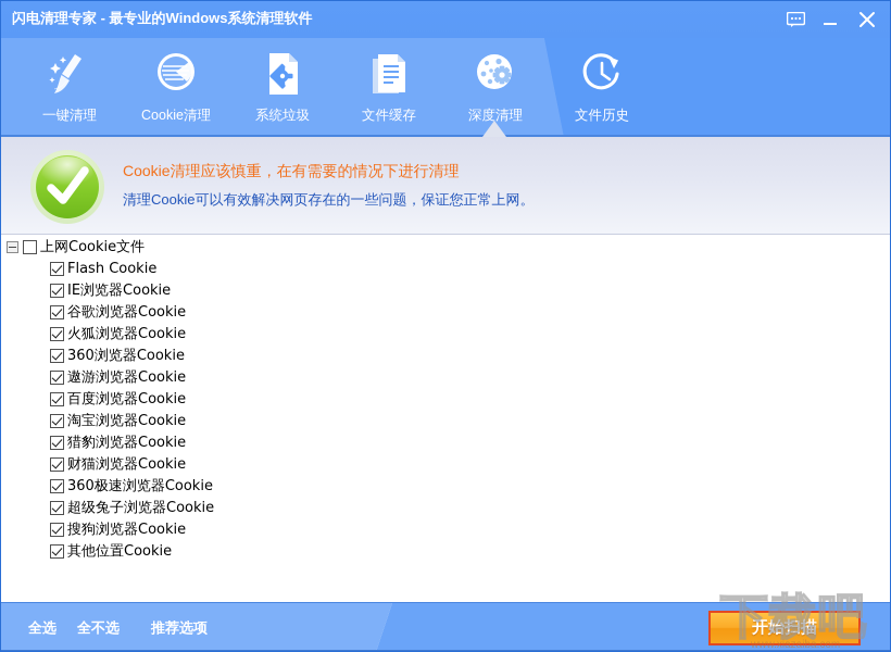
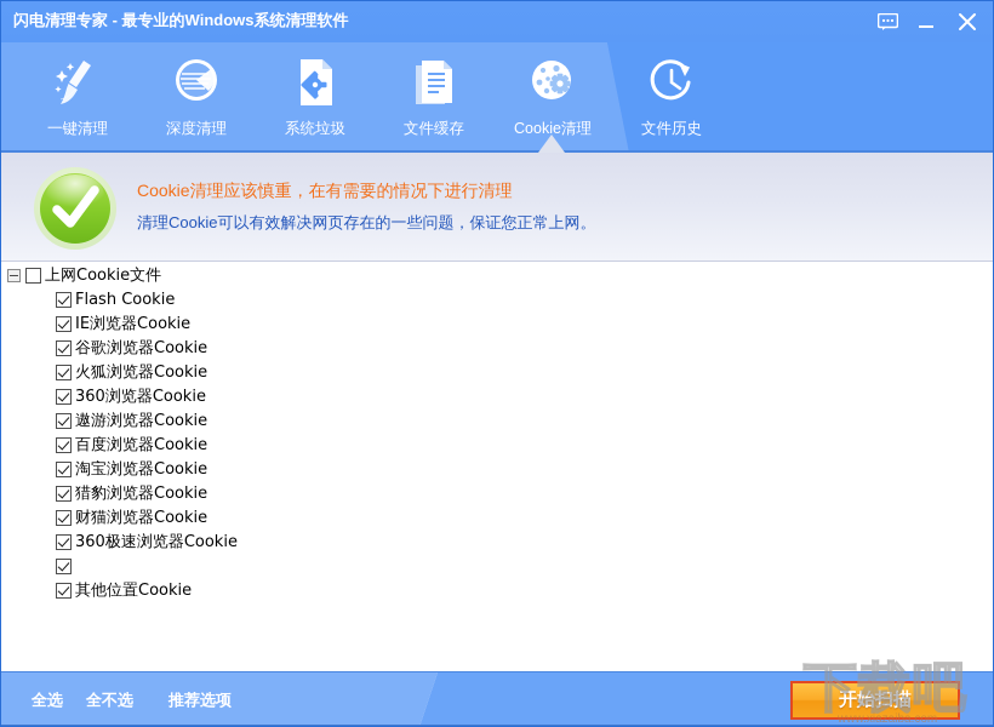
  闪电清理专家 - 最专业的Windows系统清理软件
  一键清理
- Cookie清理
+ 深度清理
  系统垃圾
  文件缓存
- 深度清理
+ Cookie清理
  文件历史
  Cookie清理应该慎重，在有需要的情况下进行清理
  清理Cookie可以有效解决网页存在的一些问题，保证您正常上网。
  上网Cookie文件
  Flash Cookie
  IE浏览器Cookie
  谷歌浏览器Cookie
  火狐浏览器Cookie
  360浏览器Cookie
  遨游浏览器Cookie
  百度浏览器Cookie
  淘宝浏览器Cookie
  猎豹浏览器Cookie
  财猫浏览器Cookie
  360极速浏览器Cookie
- 超级兔子浏览器Cookie
- 搜狗浏览器Cookie
  其他位置Cookie
  全选
  全不选
  推荐选项
  开始扫描
  下载吧
  www.xiazaiba.com
